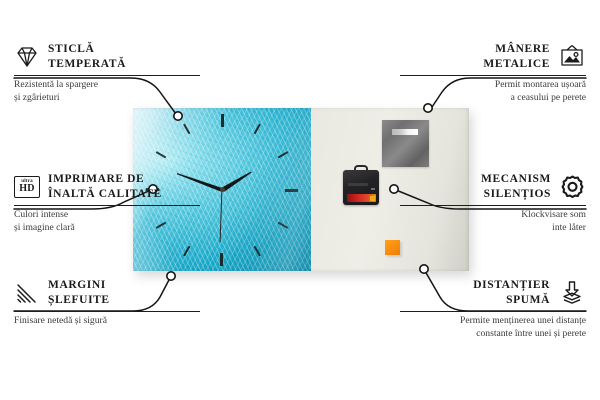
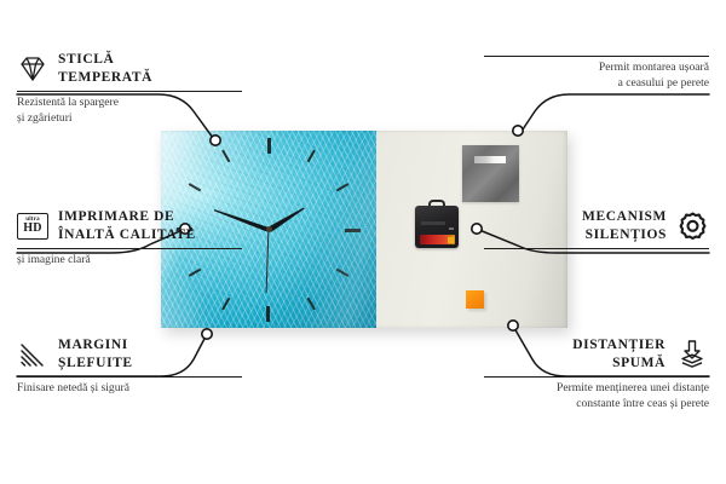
  STICLĂ
  TEMPERATĂ
  Rezistentă la spargere
  și zgârieturi
  HD
  IMPRIMARE DE
  ÎNALTĂ CALITATE
- Culori intense
  și imagine clară
  MARGINI
  ȘLEFUITE
  Finisare netedă și sigură
- MÂNERE
- METALICE
  Permit montarea ușoară
  a ceasului pe perete
  MECANISM
  SILENȚIOS
- Klockvisare som
- inte låter
  DISTANȚIER
  SPUMĂ
  Permite menținerea unei distanțe
- constante între unei și perete
+ constante între ceas și perete
